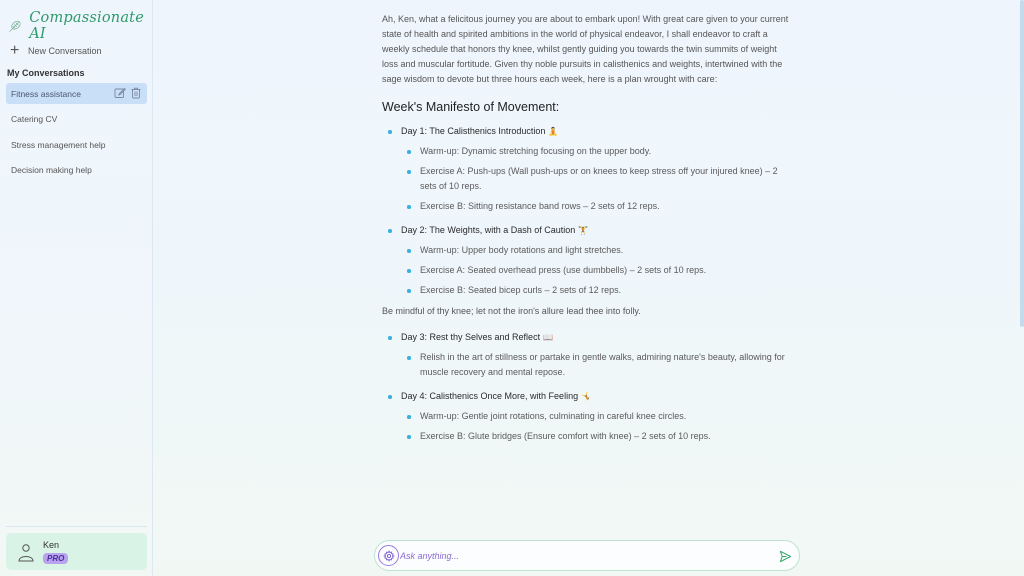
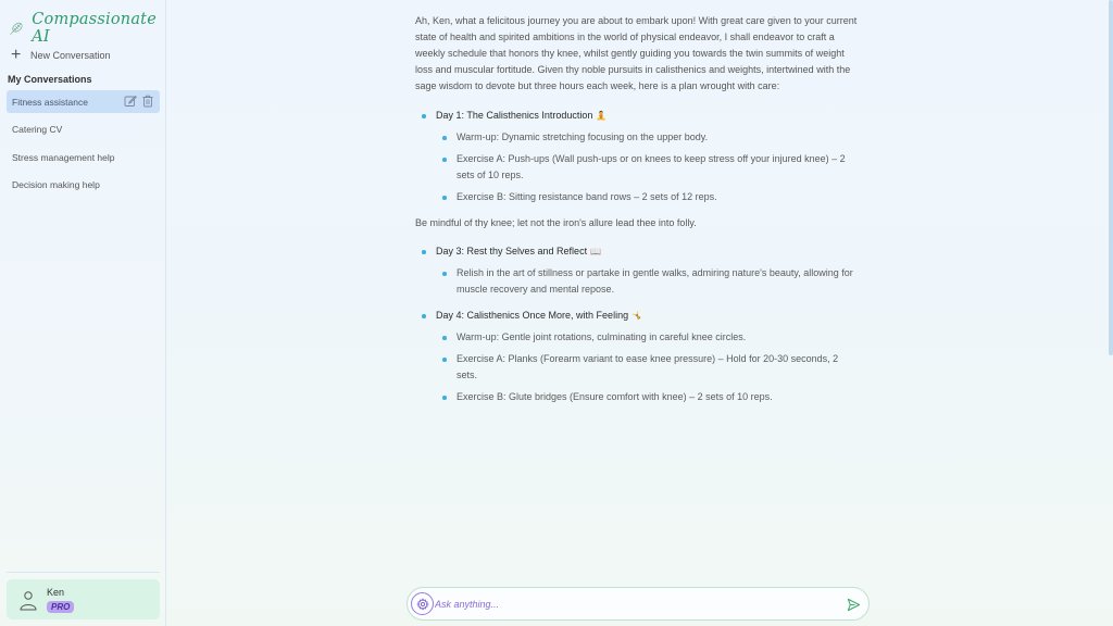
  Compassionate AI
  +
  New Conversation
  My Conversations
  Fitness assistance
  Catering CV
  Stress management help
  Decision making help
  Ken
  PRO
  Ah, Ken, what a felicitous journey you are about to embark upon! With great care given to your current state of health and spirited ambitions in the world of physical endeavor, I shall endeavor to craft a weekly schedule that honors thy knee, whilst gently guiding you towards the twin summits of weight loss and muscular fortitude. Given thy noble pursuits in calisthenics and weights, intertwined with the sage wisdom to devote but three hours each week, here is a plan wrought with care:
- Week's Manifesto of Movement:
  Day 1: The Calisthenics Introduction 🧘
  Warm-up: Dynamic stretching focusing on the upper body.
  Exercise A: Push-ups (Wall push-ups or on knees to keep stress off your injured knee) – 2 sets of 10 reps.
  Exercise B: Sitting resistance band rows – 2 sets of 12 reps.
- Day 2: The Weights, with a Dash of Caution 🏋️
- Warm-up: Upper body rotations and light stretches.
- Exercise A: Seated overhead press (use dumbbells) – 2 sets of 10 reps.
- Exercise B: Seated bicep curls – 2 sets of 12 reps.
  Be mindful of thy knee; let not the iron's allure lead thee into folly.
  Day 3: Rest thy Selves and Reflect 📖
  Relish in the art of stillness or partake in gentle walks, admiring nature's beauty, allowing for muscle recovery and mental repose.
  Day 4: Calisthenics Once More, with Feeling 🤸
  Warm-up: Gentle joint rotations, culminating in careful knee circles.
+ Exercise A: Planks (Forearm variant to ease knee pressure) – Hold for 20-30 seconds, 2 sets.
  Exercise B: Glute bridges (Ensure comfort with knee) – 2 sets of 10 reps.
  Ask anything...
